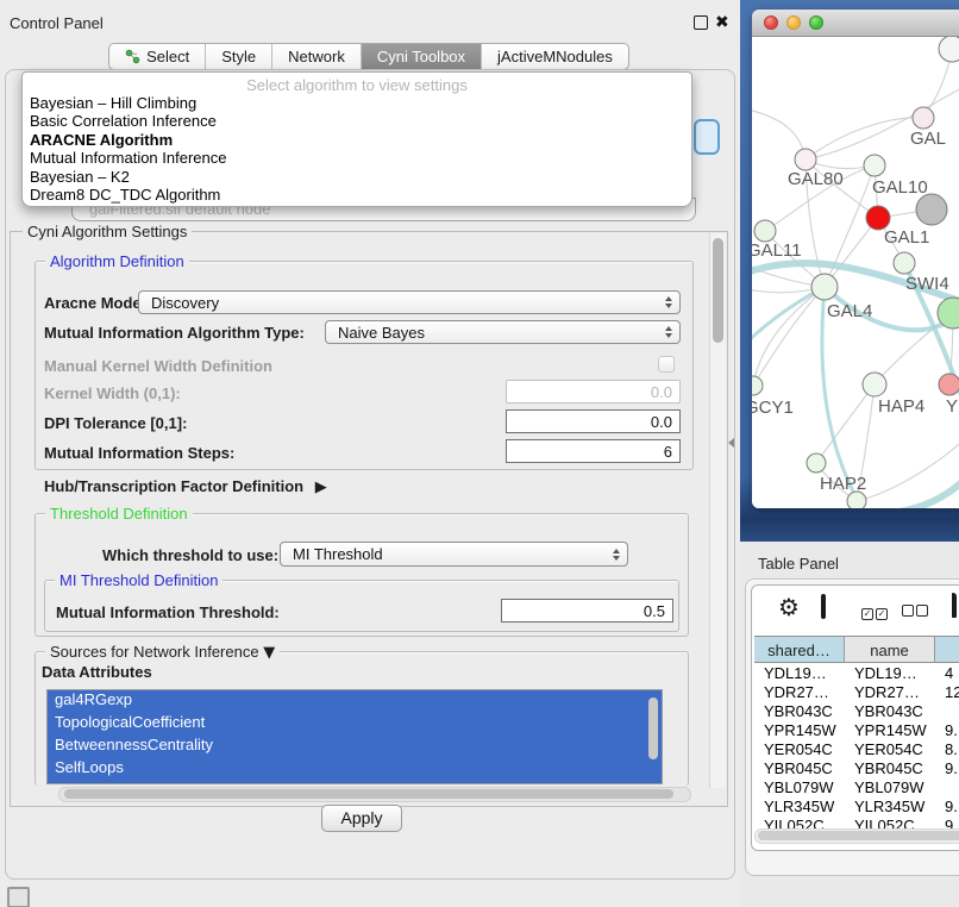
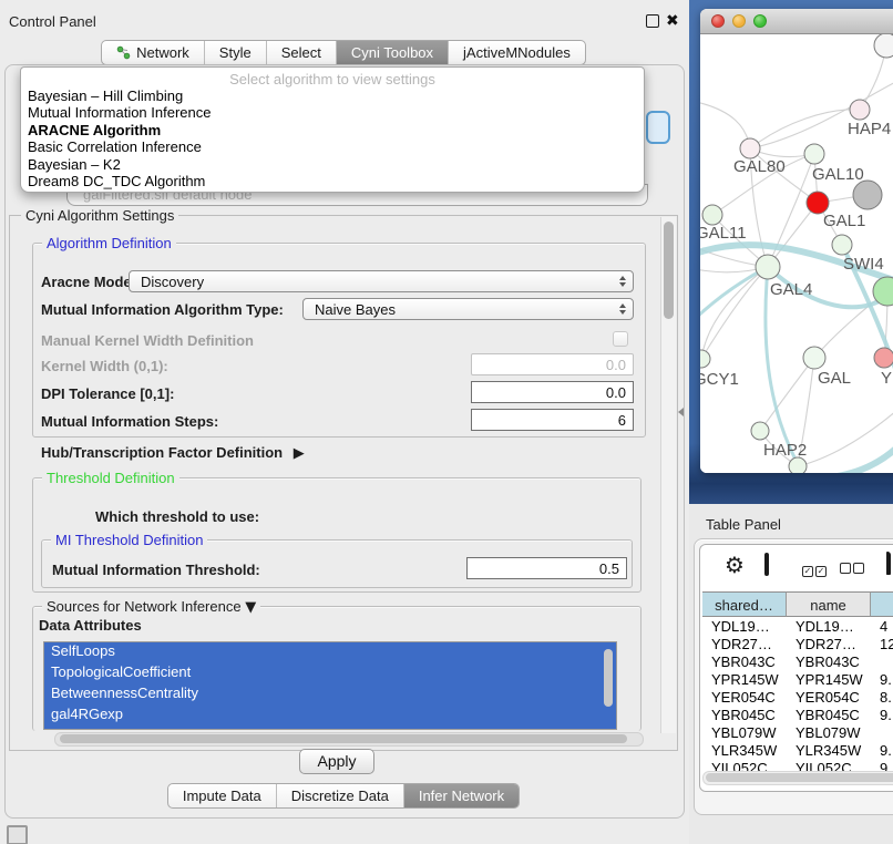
  Control Panel
  ✖
- Select
+ Network
  Style
- Network
+ Select
  Cyni Toolbox
  jActiveMNodules
  galFiltered.sif default node
  Select algorithm to view settings
  Bayesian – Hill Climbing
- Basic Correlation Inference
+ Mutual Information Inference
  ARACNE Algorithm
- Mutual Information Inference
+ Basic Correlation Inference
  Bayesian – K2
  Dream8 DC_TDC Algorithm
  Cyni Algorithm Settings
  Algorithm Definition
  Aracne Mod
  Discovery
  Mutual Information Algorithm Type:
  Naive Bayes
  Manual Kernel Width Definition
  Kernel Width (0,1):
  0.0
  DPI Tolerance [0,1]:
  0.0
  Mutual Information Steps:
  6
  Hub/Transcription Factor Definition ▶
  Threshold Definition
  Which threshold to use:
- MI Threshold
  MI Threshold Definition
  Mutual Information Threshold:
  0.5
  Sources for Network Inference ▼
  Data Attributes
- gal4RGexp
+ SelfLoops
  TopologicalCoefficient
  BetweennessCentrality
- SelfLoops
+ gal4RGexp
  Apply
+ Impute Data
+ Discretize Data
+ Infer Network
- GAL
+ HAP4
  GAL80
  GAL10
  GAL1
  GAL11
  SWI4
  GAL4
  GCY1
- HAP4
+ GAL
  Y
  HAP2
  Table Panel
  ⚙
  ✓ ✓
  shared…
  name
  YDL19…
  YDL19…
  4
  YDR27…
  YDR27…
  12
  YBR043C
  YBR043C
  YPR145W
  YPR145W
  9.
  YER054C
  YER054C
  8.
  YBR045C
  YBR045C
  9.
  YBL079W
  YBL079W
  YLR345W
  YLR345W
  9.
  YIL052C
  YIL052C
  9
